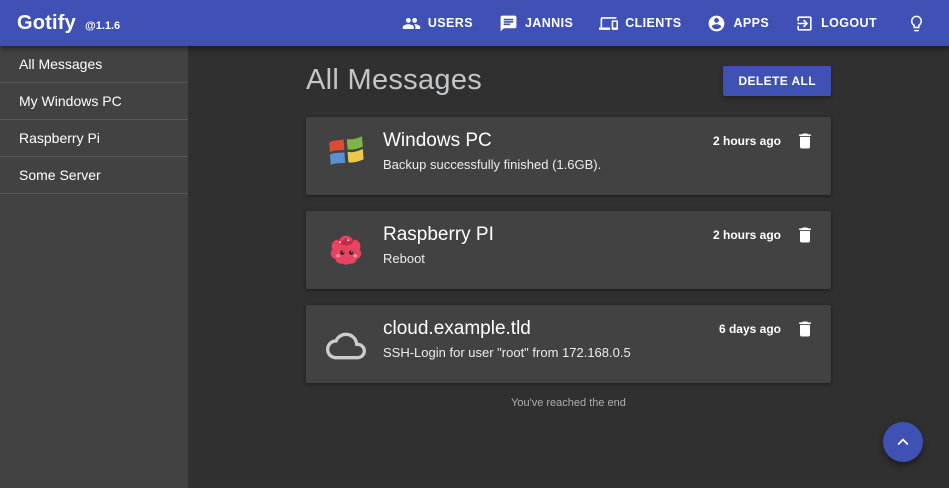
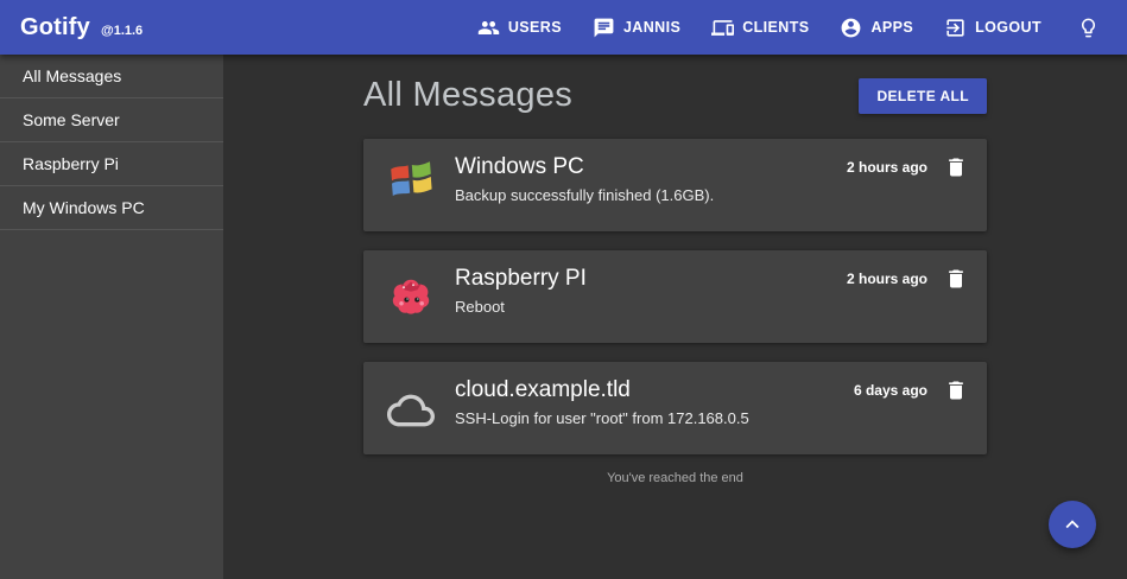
  Gotify
  @1.1.6
  USERS
  JANNIS
  CLIENTS
  APPS
  LOGOUT
  All Messages
- My Windows PC
+ Some Server
  Raspberry Pi
- Some Server
+ My Windows PC
  All Messages
  DELETE ALL
  Windows PC
  Backup successfully finished (1.6GB).
  2 hours ago
  Raspberry PI
  Reboot
  2 hours ago
  cloud.example.tld
  SSH-Login for user "root" from 172.168.0.5
  6 days ago
  You've reached the end
